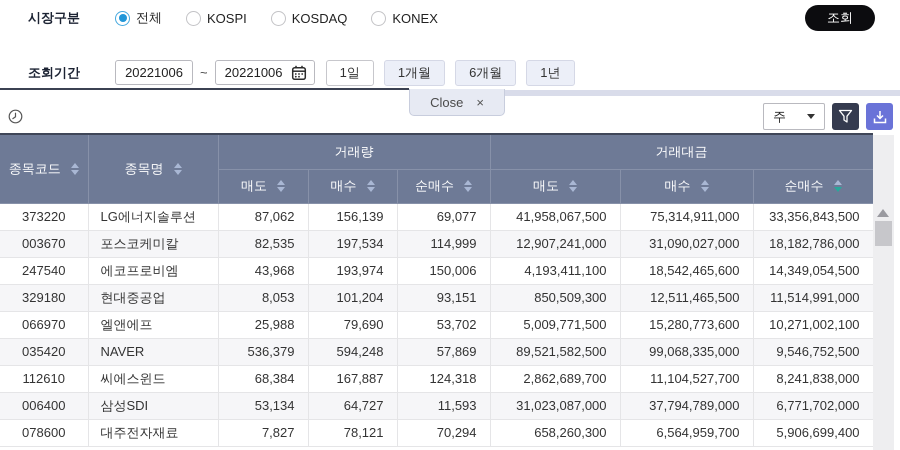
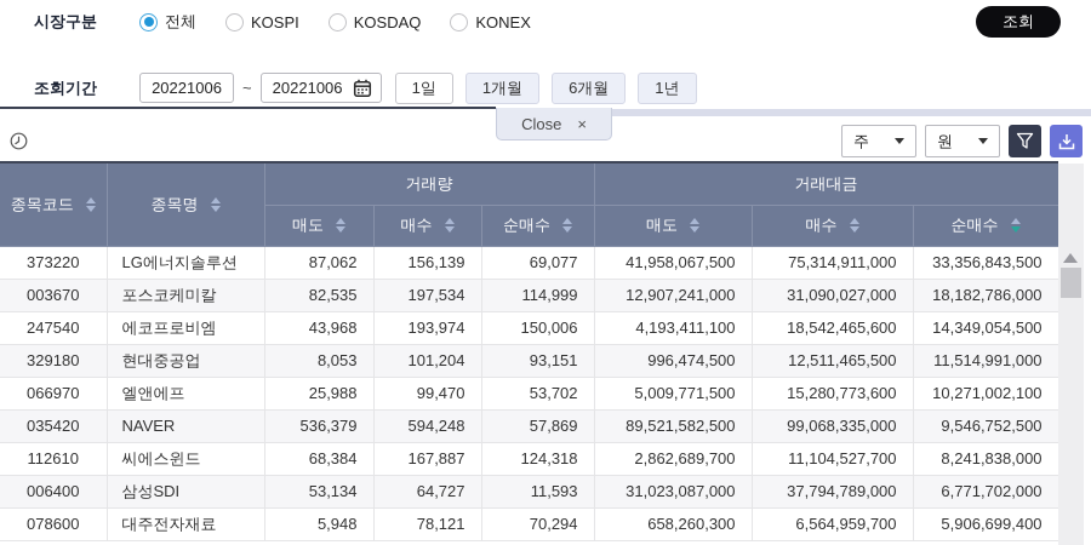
  시장구분
  전체
  KOSPI
  KOSDAQ
  KONEX
  조회기간
  20221006
  ~
  20221006
  1일
  1개월
  6개월
  1년
  조회
  Close
  ×
  주
+ 원
  종목코드	종목명	거래량	거래대금
  매도	매수	순매수	매도	매수	순매수
  373220	LG에너지솔루션	87,062	156,139	69,077	41,958,067,500	75,314,911,000	33,356,843,500
  003670	포스코케미칼	82,535	197,534	114,999	12,907,241,000	31,090,027,000	18,182,786,000
  247540	에코프로비엠	43,968	193,974	150,006	4,193,411,100	18,542,465,600	14,349,054,500
- 329180	현대중공업	8,053	101,204	93,151	850,509,300	12,511,465,500	11,514,991,000
+ 329180	현대중공업	8,053	101,204	93,151	996,474,500	12,511,465,500	11,514,991,000
- 066970	엘앤에프	25,988	79,690	53,702	5,009,771,500	15,280,773,600	10,271,002,100
+ 066970	엘앤에프	25,988	99,470	53,702	5,009,771,500	15,280,773,600	10,271,002,100
  035420	NAVER	536,379	594,248	57,869	89,521,582,500	99,068,335,000	9,546,752,500
  112610	씨에스윈드	68,384	167,887	124,318	2,862,689,700	11,104,527,700	8,241,838,000
  006400	삼성SDI	53,134	64,727	11,593	31,023,087,000	37,794,789,000	6,771,702,000
- 078600	대주전자재료	7,827	78,121	70,294	658,260,300	6,564,959,700	5,906,699,400
+ 078600	대주전자재료	5,948	78,121	70,294	658,260,300	6,564,959,700	5,906,699,400
